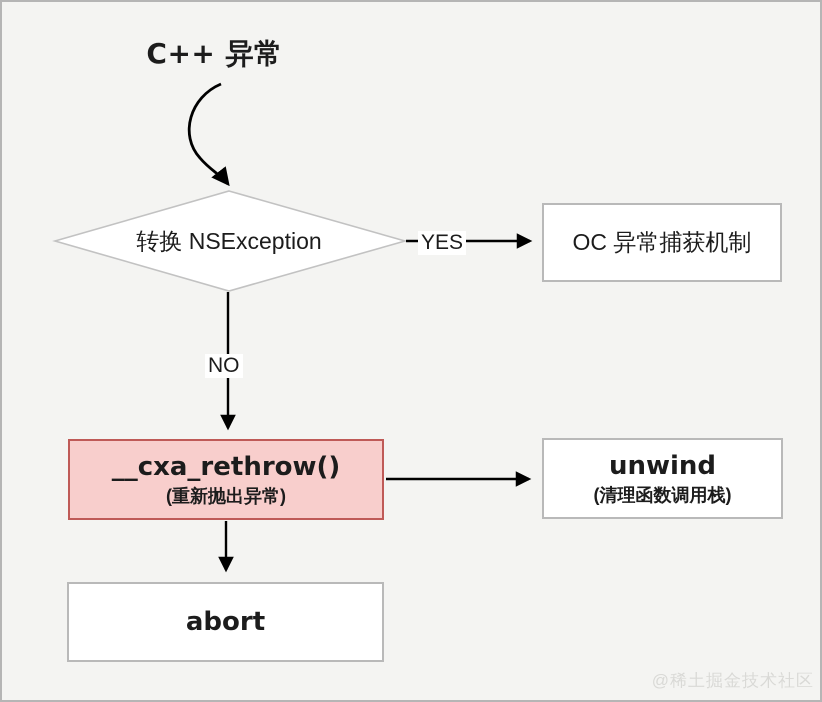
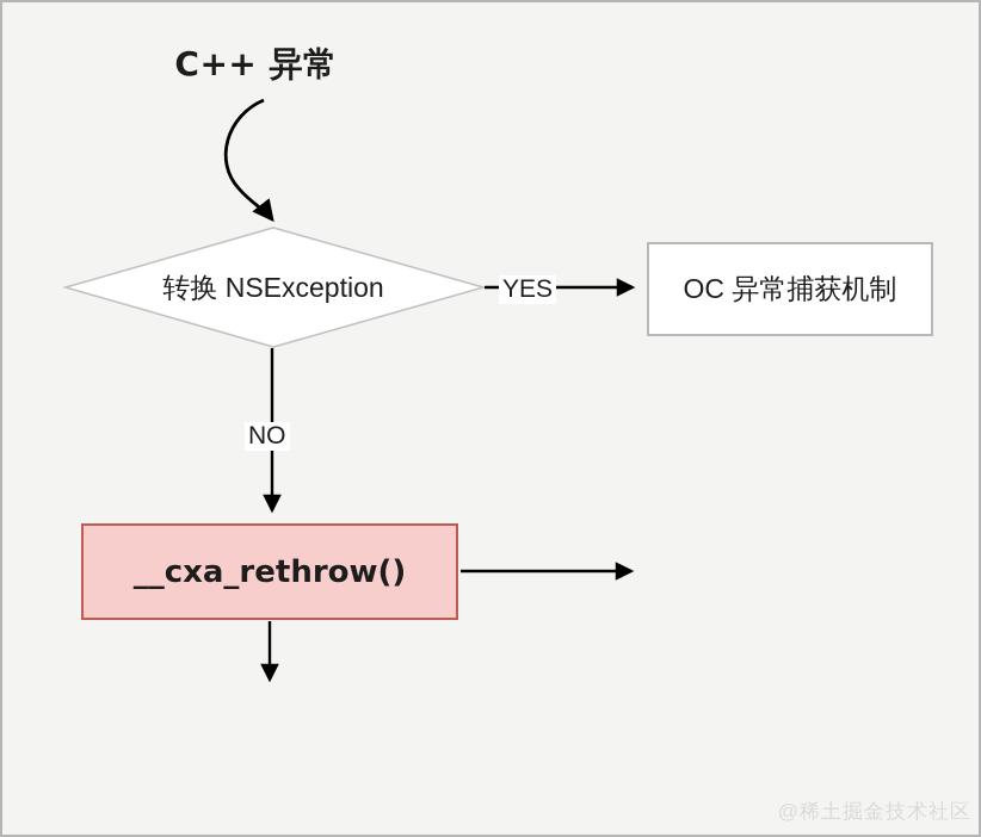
  C++ 异常
  转换 NSException
  YES
  NO
  OC 异常捕获机制
  __cxa_rethrow()
- (重新抛出异常)
- unwind
- (清理函数调用栈)
- abort
  @稀土掘金技术社区
